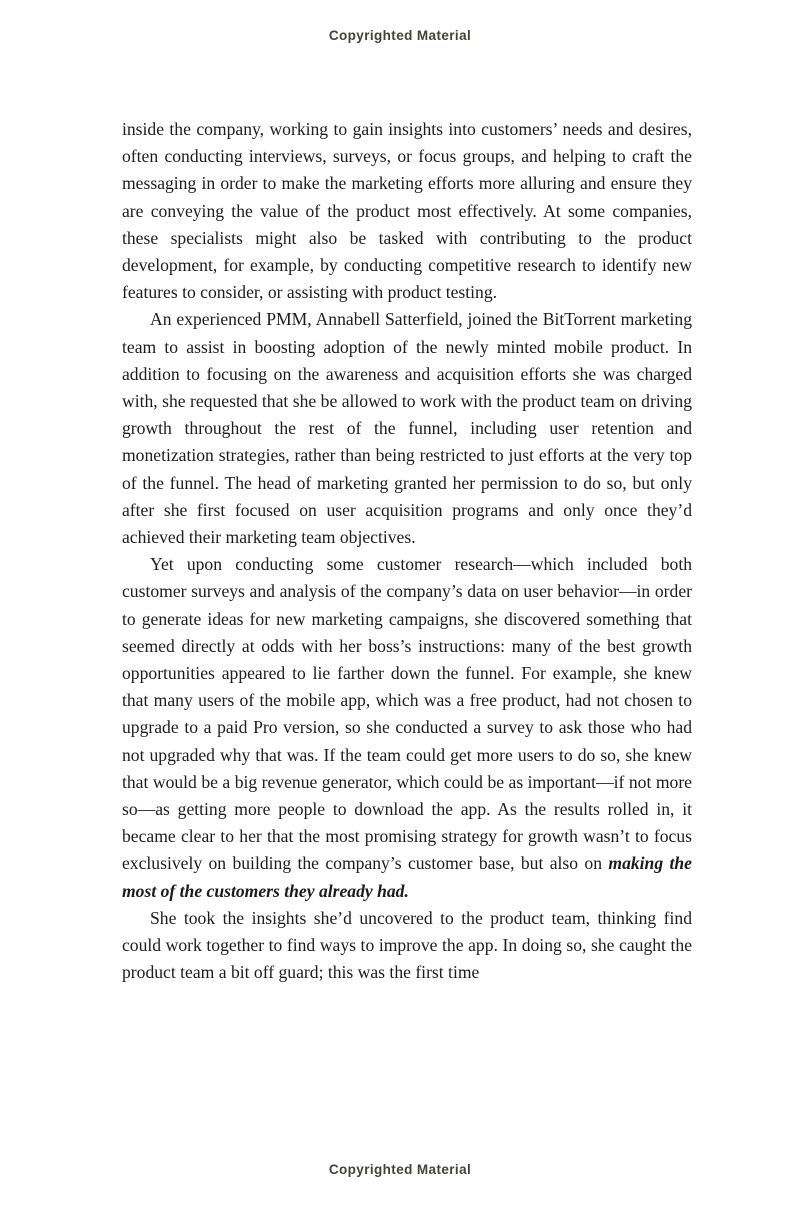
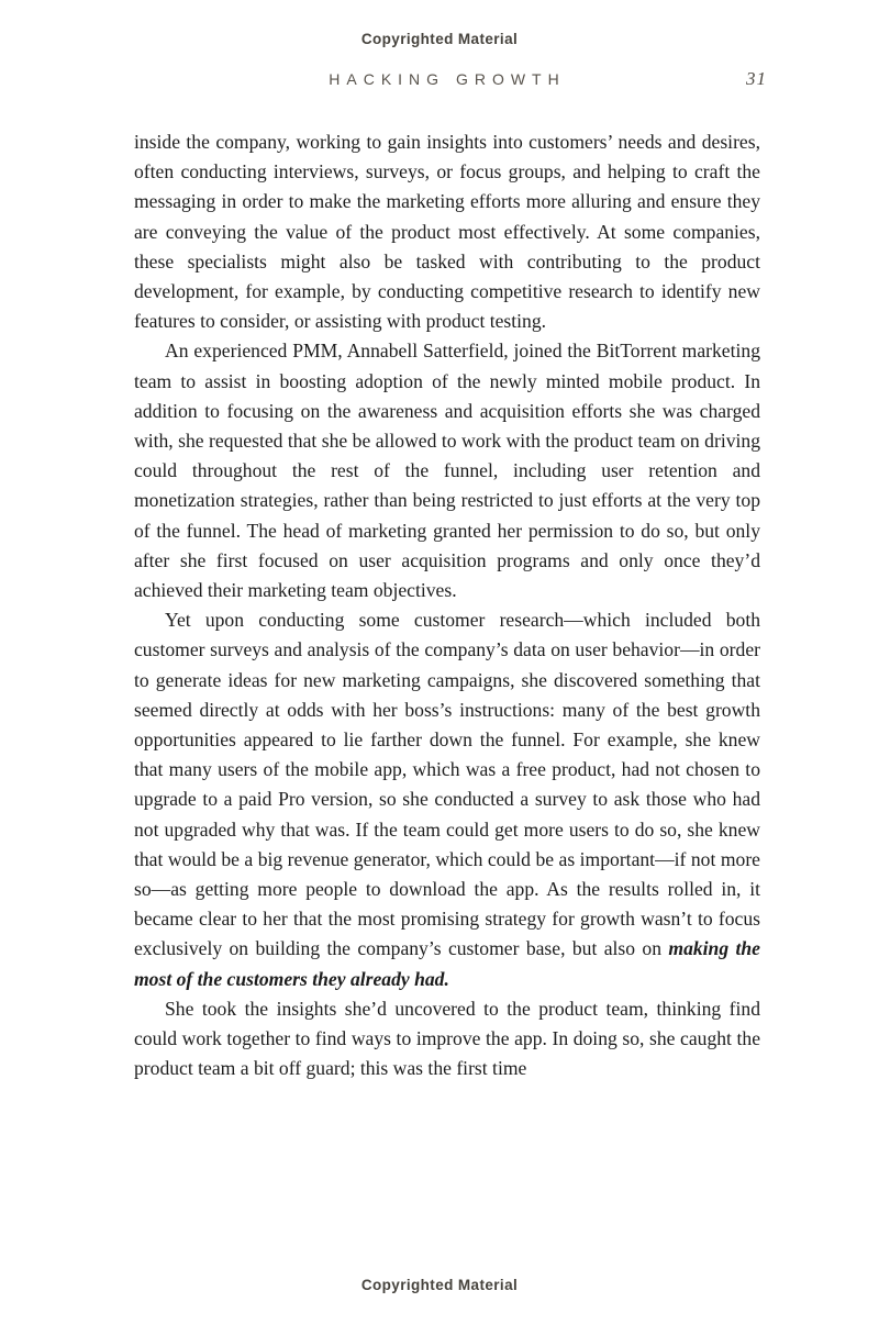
  Copyrighted Material
+ HACKING GROWTH
+ 31
  inside the company, working to gain insights into customers’ needs and desires, often conducting interviews, surveys, or focus groups, and helping to craft the messaging in order to make the marketing efforts more alluring and ensure they are conveying the value of the product most effectively. At some companies, these specialists might also be tasked with contributing to the product development, for example, by conducting competitive research to identify new features to consider, or assisting with product testing.
- An experienced PMM, Annabell Satterfield, joined the BitTorrent marketing team to assist in boosting adoption of the newly minted mobile product. In addition to focusing on the awareness and acquisition efforts she was charged with, she requested that she be allowed to work with the product team on driving growth throughout the rest of the funnel, including user retention and monetization strategies, rather than being restricted to just efforts at the very top of the funnel. The head of marketing granted her permission to do so, but only after she first focused on user acquisition programs and only once they’d achieved their marketing team objectives.
+ An experienced PMM, Annabell Satterfield, joined the BitTorrent marketing team to assist in boosting adoption of the newly minted mobile product. In addition to focusing on the awareness and acquisition efforts she was charged with, she requested that she be allowed to work with the product team on driving could throughout the rest of the funnel, including user retention and monetization strategies, rather than being restricted to just efforts at the very top of the funnel. The head of marketing granted her permission to do so, but only after she first focused on user acquisition programs and only once they’d achieved their marketing team objectives.
  Yet upon conducting some customer research—which included both customer surveys and analysis of the company’s data on user behavior—in order to generate ideas for new marketing campaigns, she discovered something that seemed directly at odds with her boss’s instructions: many of the best growth opportunities appeared to lie farther down the funnel. For example, she knew that many users of the mobile app, which was a free product, had not chosen to upgrade to a paid Pro version, so she conducted a survey to ask those who had not upgraded why that was. If the team could get more users to do so, she knew that would be a big revenue generator, which could be as important—if not more so—as getting more people to download the app. As the results rolled in, it became clear to her that the most promising strategy for growth wasn’t to focus exclusively on building the company’s customer base, but also on making the most of the customers they already had.
  She took the insights she’d uncovered to the product team, thinking find could work together to find ways to improve the app. In doing so, she caught the product team a bit off guard; this was the first time
  Copyrighted Material
